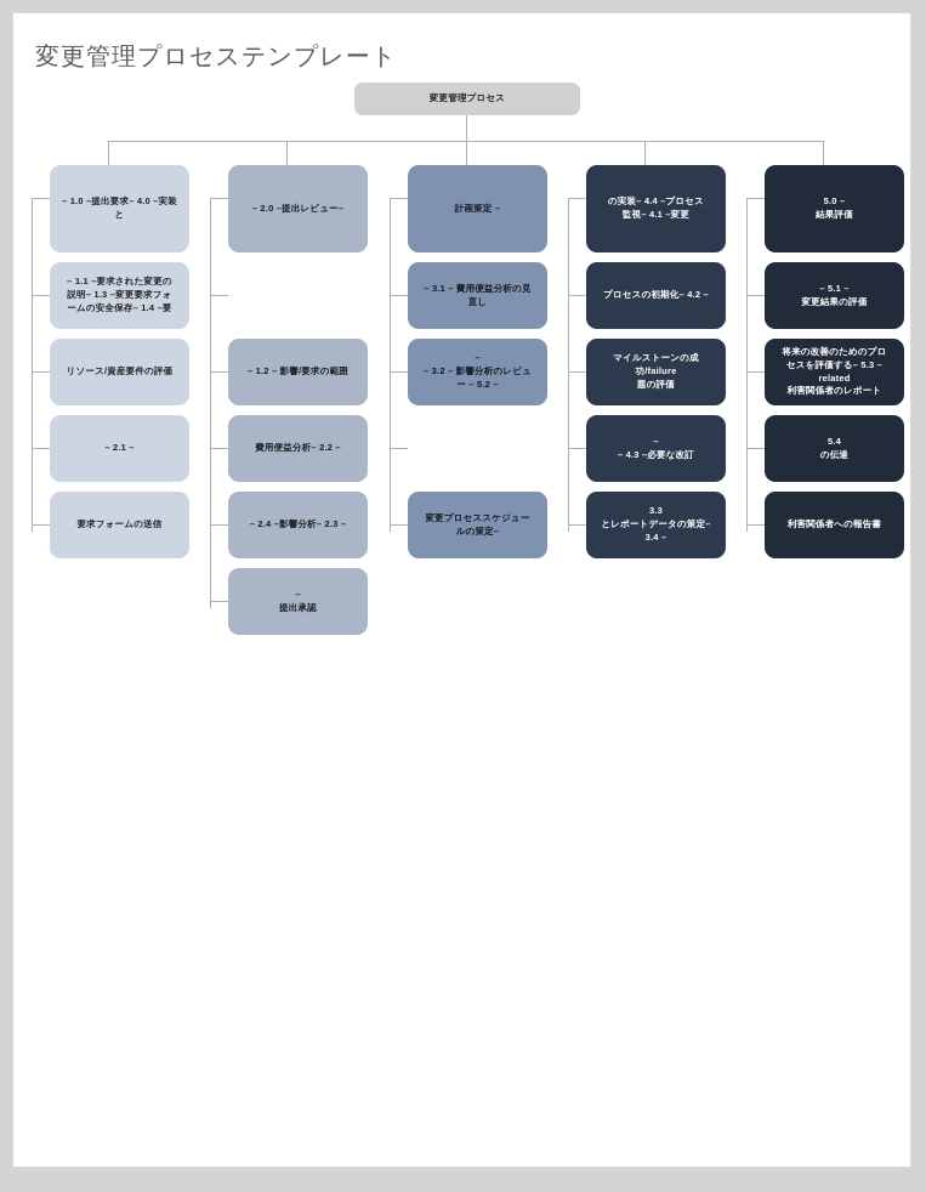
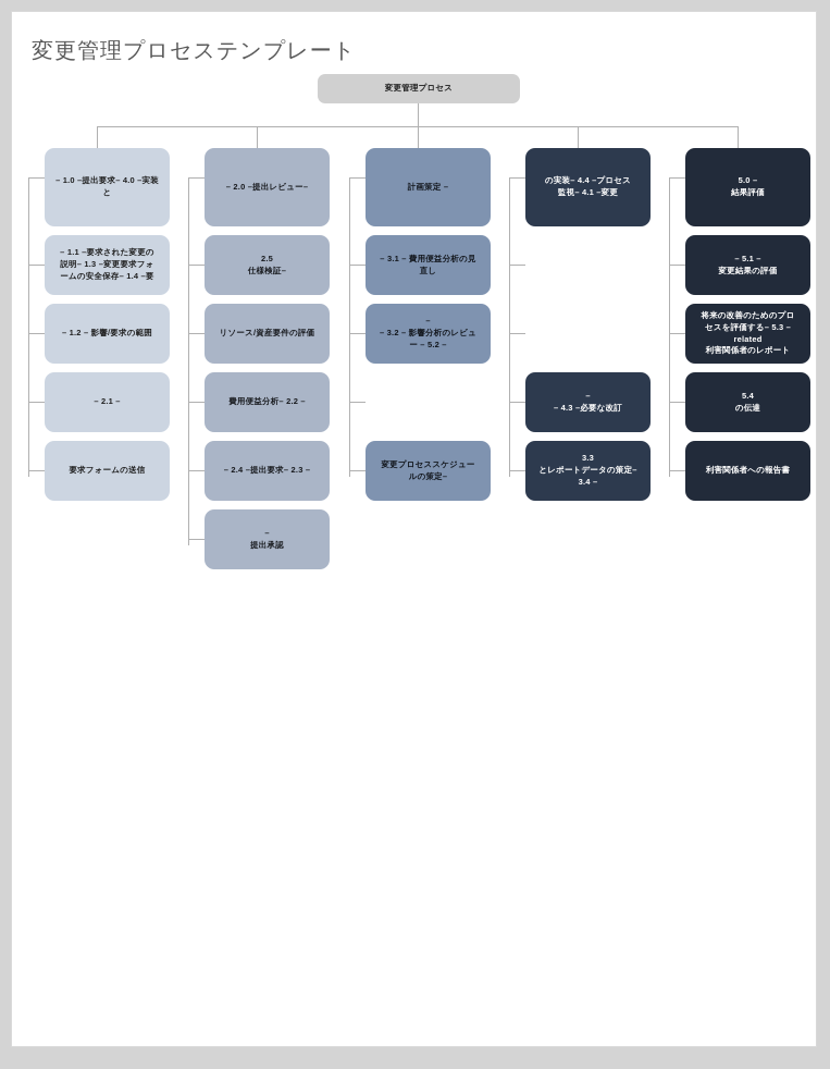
  変更管理プロセステンプレート
  変更管理プロセス
  – 1.0 –提出要求– 4.0 –実装
  と
  – 1.1 –要求された変更の
  説明– 1.3 –変更要求フォ
  ームの安全保存– 1.4 –要
- リソース/資産要件の評価
+ – 1.2 – 影響/要求の範囲
  – 2.1 –
  要求フォームの送信
  – 2.0 –提出レビュー–
+ 2.5
+ 仕様検証–
- – 1.2 – 影響/要求の範囲
+ リソース/資産要件の評価
  費用便益分析– 2.2 –
- – 2.4 –影響分析– 2.3 –
+ – 2.4 –提出要求– 2.3 –
  –
  提出承認
  計画策定 –
  – 3.1 – 費用便益分析の見
  直し
  –
  – 3.2 – 影響分析のレビュ
  ー – 5.2 –
  変更プロセススケジュー
  ルの策定–
  の実装– 4.4 –プロセス
  監視– 4.1 –変更
- プロセスの初期化– 4.2 –
- マイルストーンの成功/failure
- 題の評価
  –
  – 4.3 –必要な改訂
  3.3
  とレポートデータの策定–
  3.4 –
  5.0 –
  結果評価
  – 5.1 –
  変更結果の評価
  将来の改善のためのプロ
  セスを評価する– 5.3 –related
  利害関係者のレポート
  5.4
  の伝達
  利害関係者への報告書
